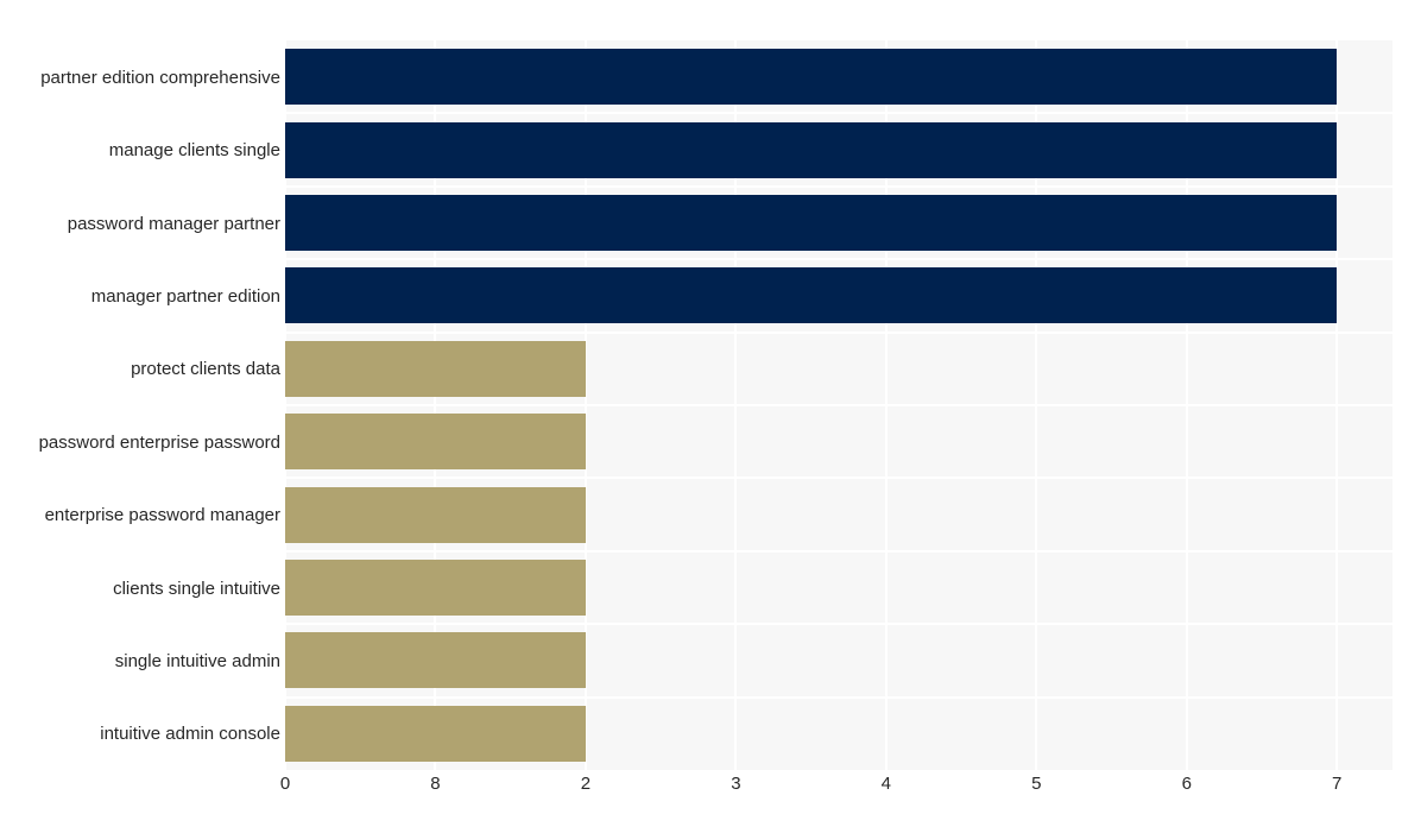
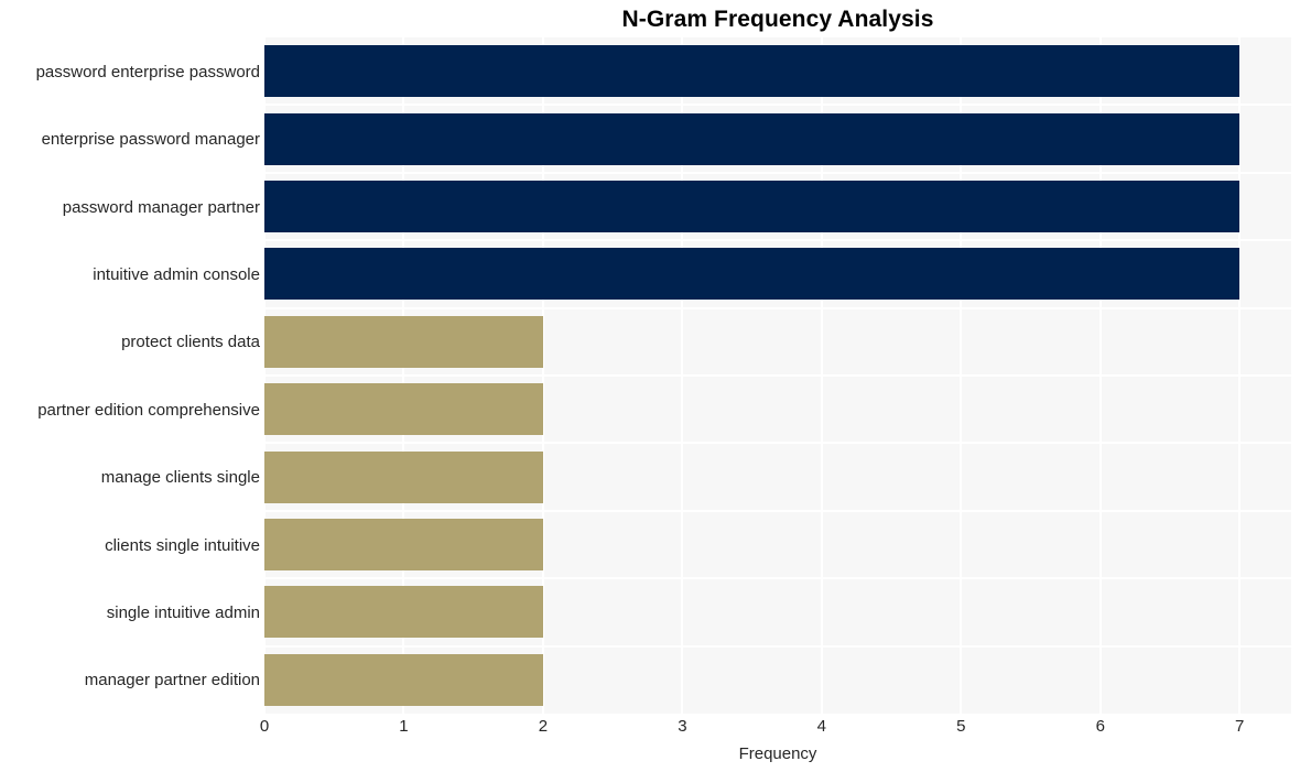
+ N-Gram Frequency Analysis
- partner edition comprehensive
+ password enterprise password
- manage clients single
+ enterprise password manager
  password manager partner
- manager partner edition
+ intuitive admin console
  protect clients data
- password enterprise password
+ partner edition comprehensive
- enterprise password manager
+ manage clients single
  clients single intuitive
  single intuitive admin
- intuitive admin console
+ manager partner edition
  0
- 8
+ 1
  2
  3
  4
  5
  6
  7
+ Frequency
